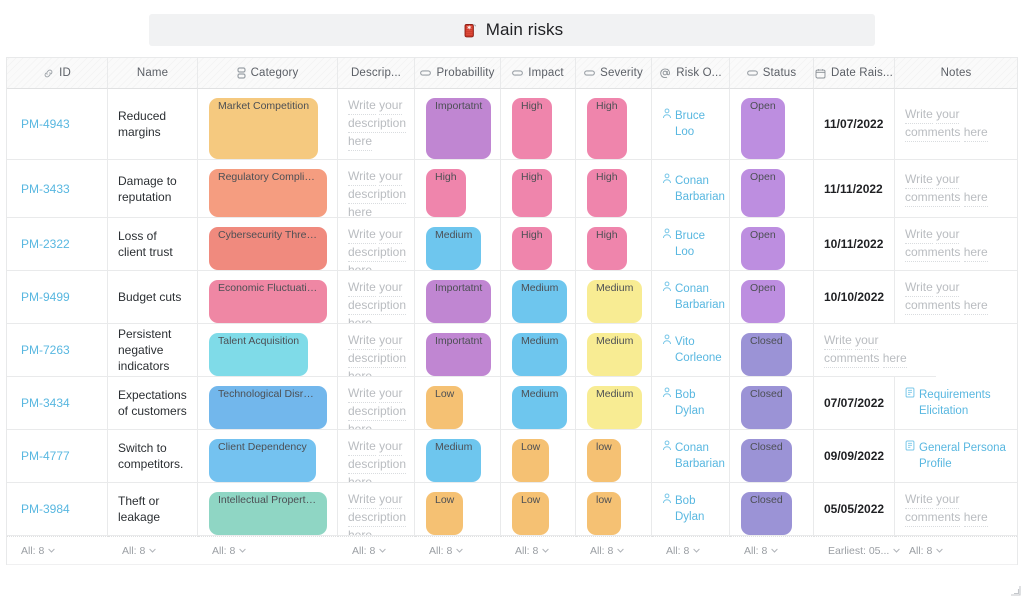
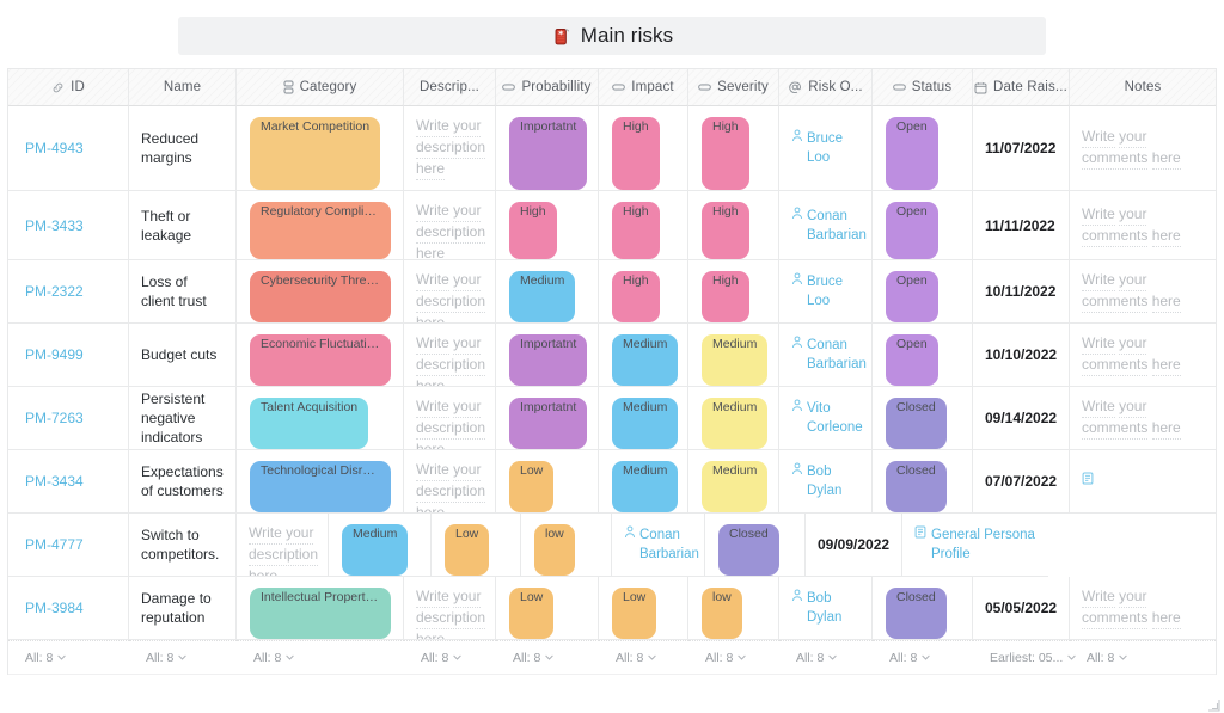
  Main risks
  ID
  Name
  Category
  Descrip...
  Probabillity
  Impact
  Severity
  Risk O...
  Status
  Date Rais...
  Notes
  PM-4943
  Reduced margins
  Market Competition
  Write your description here
  Importatnt
  High
  High
  Bruce Loo
  Open
  11/07/2022
  Write your comments here
  PM-3433
- Damage to reputation
+ Theft or leakage
  Regulatory Complian...
  Write your description here
  High
  High
  High
  Conan Barbarian
  Open
  11/11/2022
  Write your comments here
  PM-2322
  Loss of client trust
  Cybersecurity Threats
  Write your description
  Medium
  High
  High
  Bruce Loo
  Open
  10/11/2022
  Write your comments here
  PM-9499
  Budget cuts
  Economic Fluctuations
  Write your description
  Importatnt
  Medium
  Medium
  Conan Barbarian
  Open
  10/10/2022
  Write your comments here
  PM-7263
  Persistent negative indicators
  Talent Acquisition
  Write your description
  Importatnt
  Medium
  Medium
  Vito Corleone
  Closed
+ 09/14/2022
  Write your comments here
  PM-3434
  Expectations of customers
  Technological Disrup...
  Write your description
  Low
  Medium
  Medium
  Bob Dylan
  Closed
  07/07/2022
- Requirements Elicitation
  PM-4777
  Switch to competitors.
- Client Dependency
  Write your description
  Medium
  Low
  low
  Conan Barbarian
  Closed
  09/09/2022
  General Persona Profile
  PM-3984
- Theft or leakage
+ Damage to reputation
  Intellectual Property ...
  Write your description
  Low
  Low
  low
  Bob Dylan
  Closed
  05/05/2022
  Write your comments here
  All: 8
  All: 8
  All: 8
  All: 8
  All: 8
  All: 8
  All: 8
  All: 8
  All: 8
  Earliest: 05...
  All: 8
